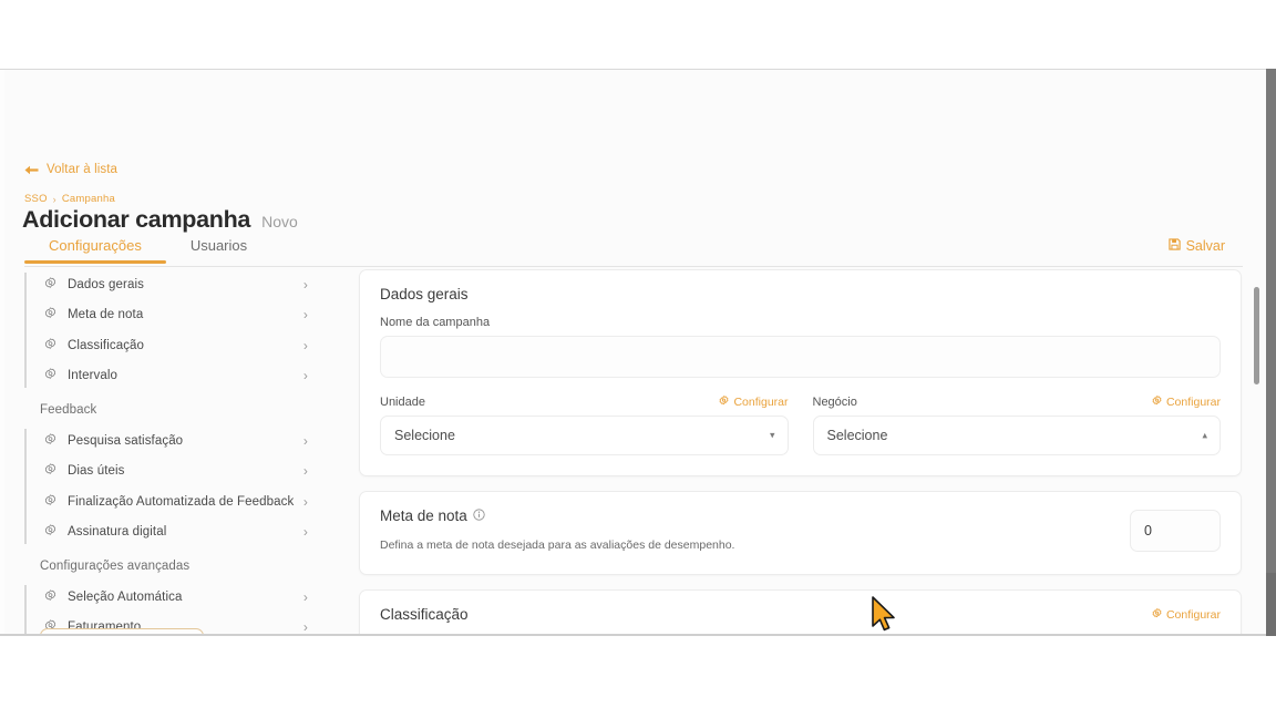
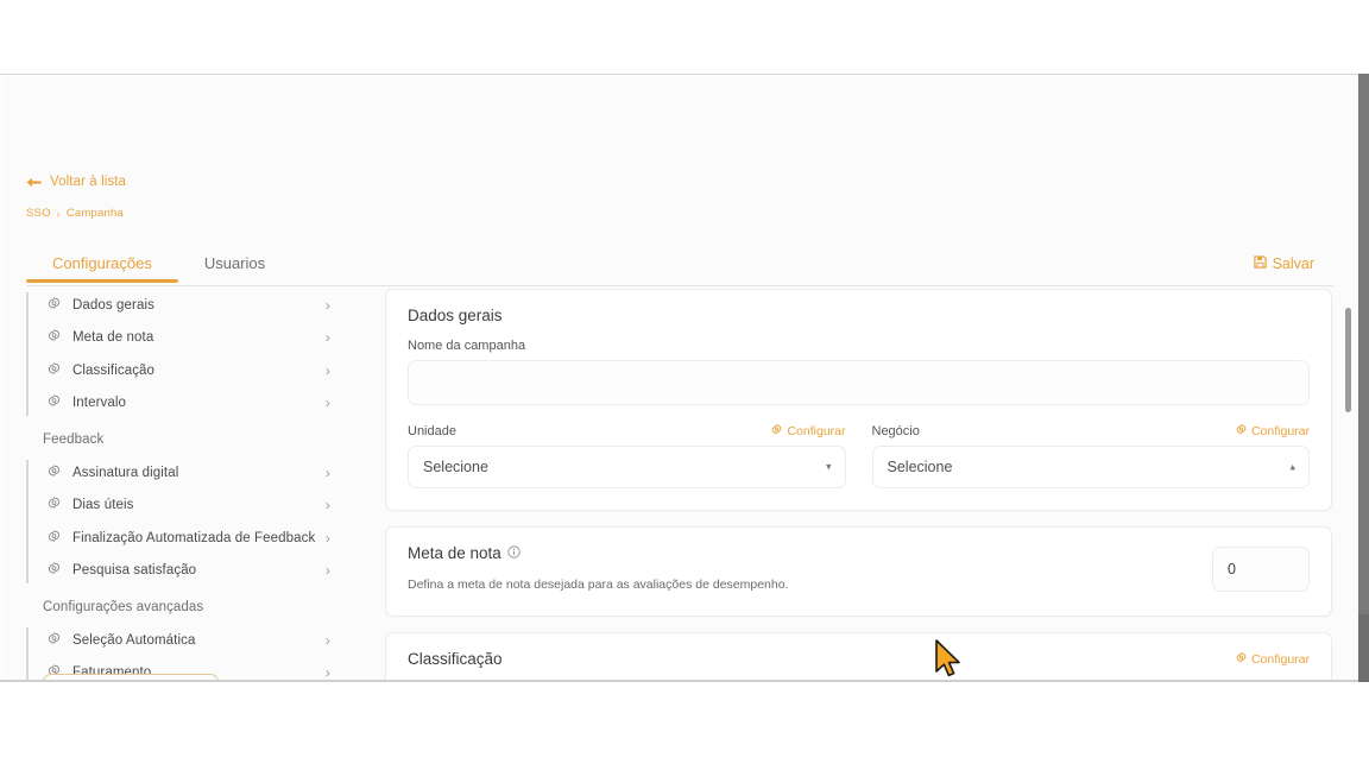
  Voltar à lista
  SSO
  ›
  Campanha
- Adicionar campanha
- Novo
  Configurações
  Usuarios
  Salvar
  Dados gerais
  ›
  Meta de nota
  ›
  Classificação
  ›
  Intervalo
  ›
  Feedback
- Pesquisa satisfação
+ Assinatura digital
  ›
  Dias úteis
  ›
  Finalização Automatizada de Feedback
  ›
- Assinatura digital
+ Pesquisa satisfação
  ›
  Configurações avançadas
  Seleção Automática
  ›
  ›
  Dados gerais
  Nome da campanha
  Unidade
  Configurar
  Selecione
  ▾
  Negócio
  Configurar
  Selecione
  ▴
  Meta de nota
  Defina a meta de nota desejada para as avaliações de desempenho.
  0
  Classificação
  Configurar
